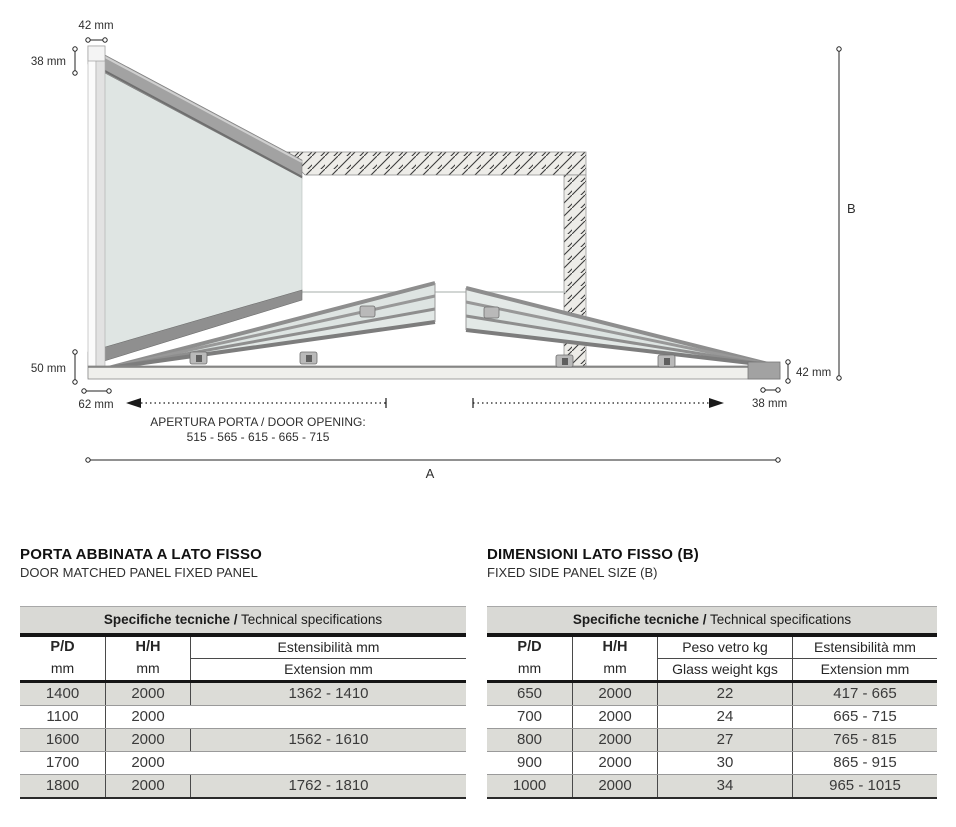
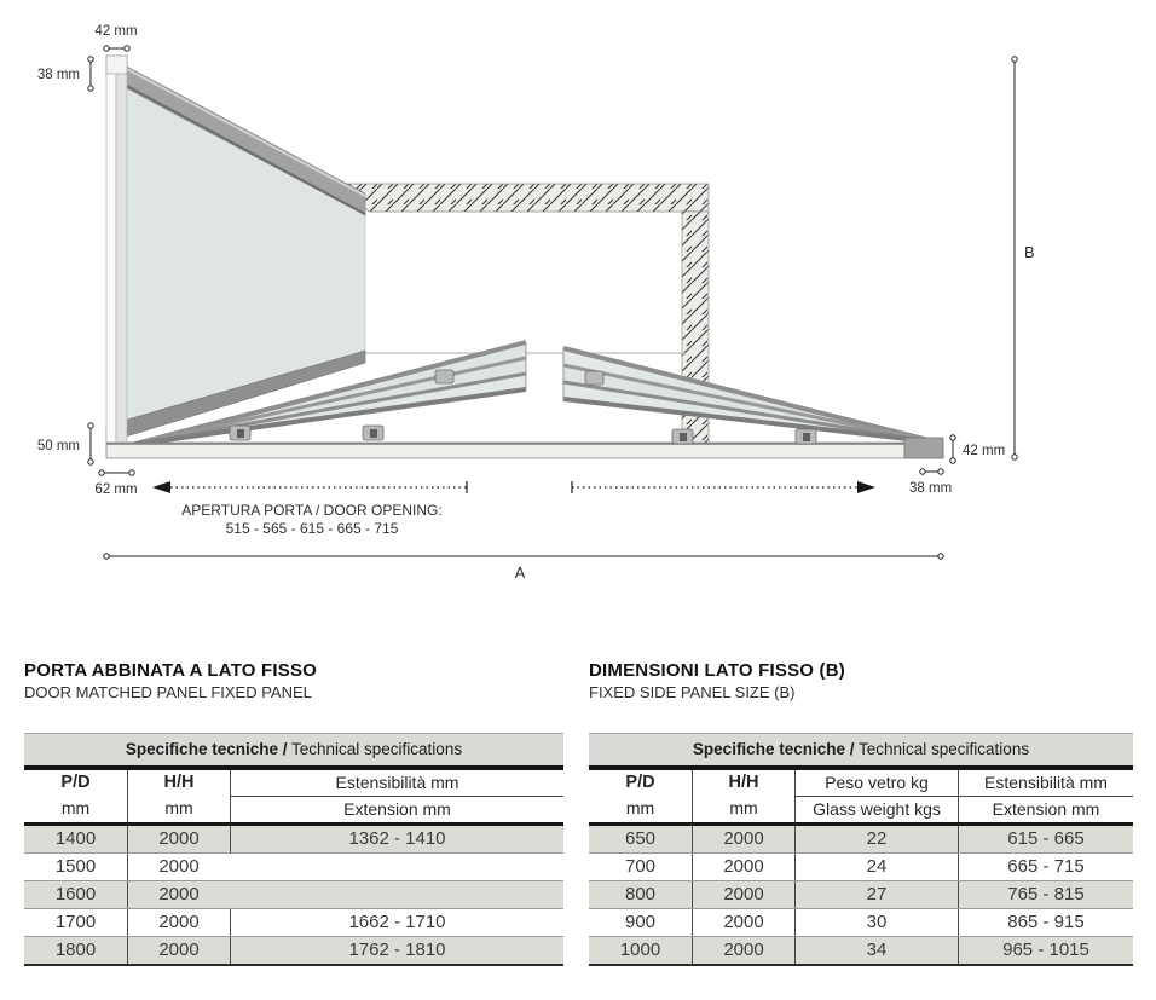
  42 mm
  38 mm
  50 mm
  62 mm
  42 mm
  38 mm
  B
  A
  APERTURA PORTA / DOOR OPENING:
  515 - 565 - 615 - 665 - 715
  PORTA ABBINATA A LATO FISSO
  DOOR MATCHED PANEL FIXED PANEL
  Specifiche tecniche / Technical specifications
  P/D
  mm
  H/H
  mm
  Estensibilità mm
  Extension mm
  1400
  2000
  1362 - 1410
- 1100
+ 1500
  2000
  1600
  2000
- 1562 - 1610
  1700
  2000
+ 1662 - 1710
  1800
  2000
  1762 - 1810
  DIMENSIONI LATO FISSO (B)
  FIXED SIDE PANEL SIZE (B)
  Specifiche tecniche / Technical specifications
  P/D
  mm
  H/H
  mm
  Peso vetro kg
  Glass weight kgs
  Estensibilità mm
  Extension mm
  650
  2000
  22
- 417 - 665
+ 615 - 665
  700
  2000
  24
  665 - 715
  800
  2000
  27
  765 - 815
  900
  2000
  30
  865 - 915
  1000
  2000
  34
  965 - 1015
